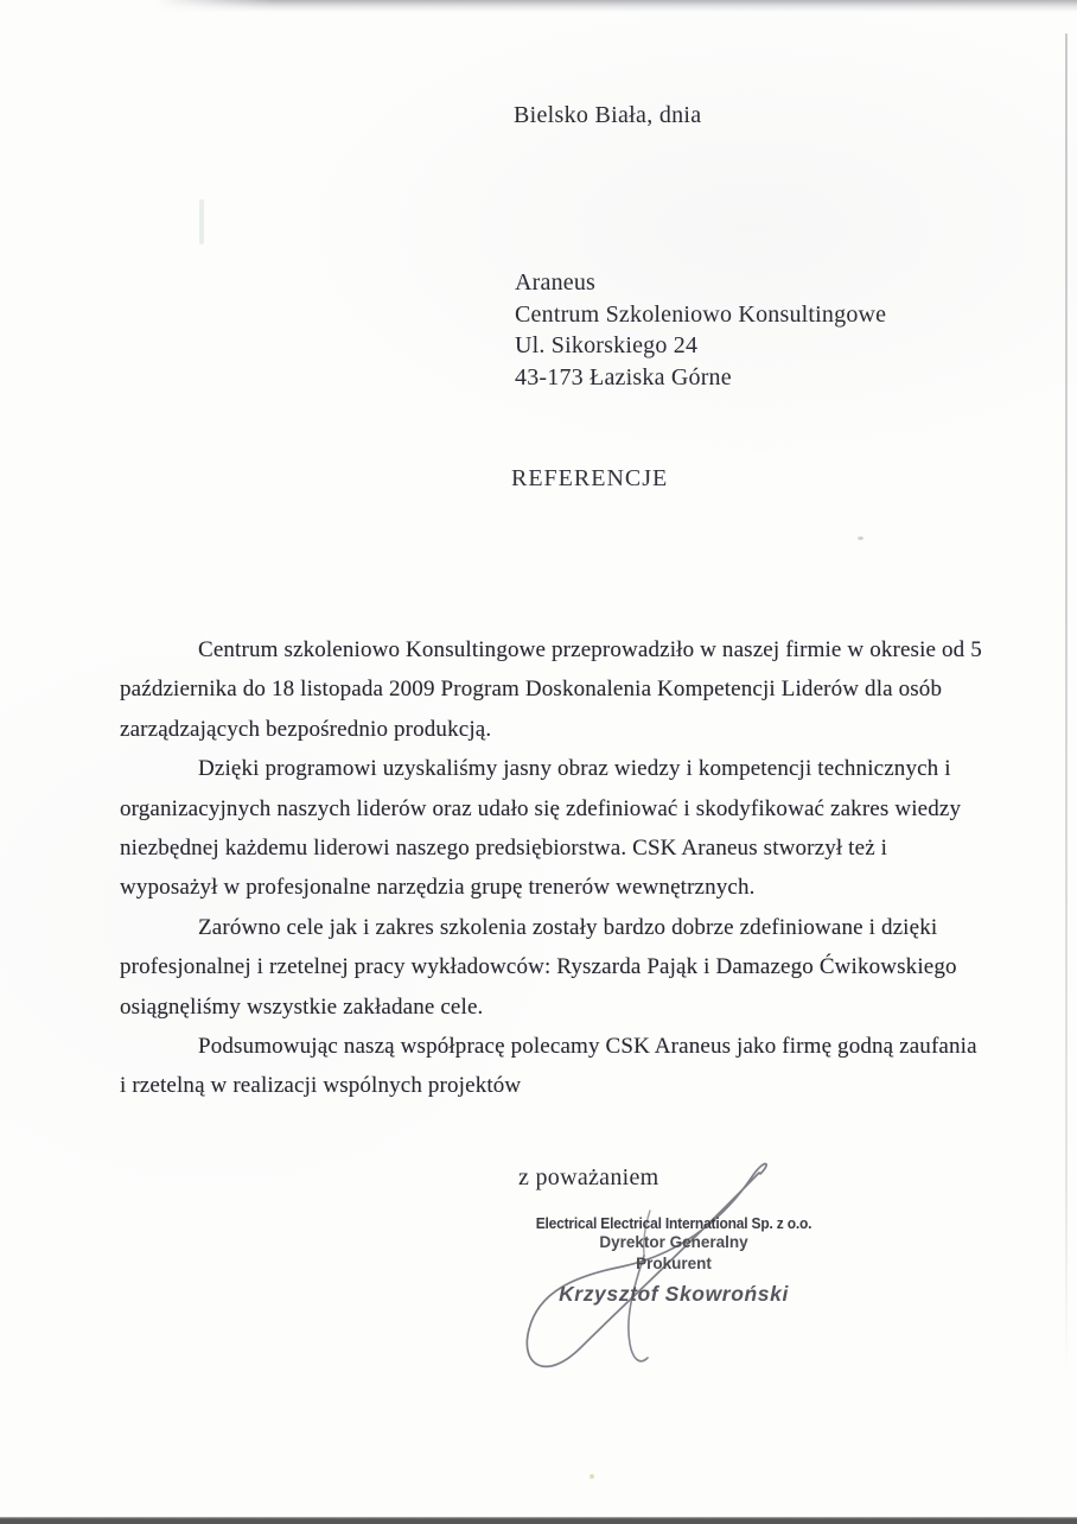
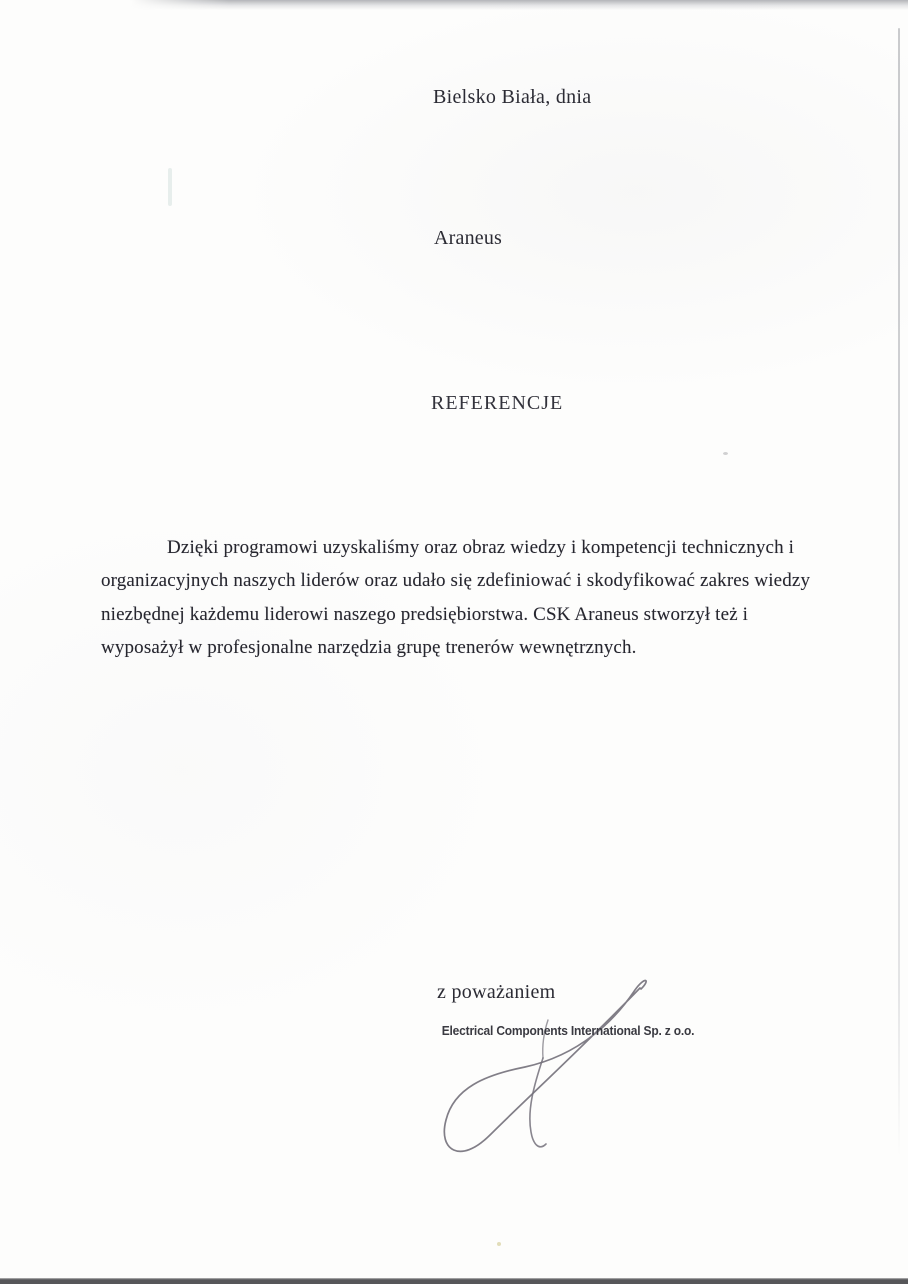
  Bielsko Biała, dnia
  Araneus
- Centrum Szkoleniowo Konsultingowe
- Ul. Sikorskiego 24
- 43-173 Łaziska Górne
  REFERENCJE
- Centrum szkoleniowo Konsultingowe przeprowadziło w naszej firmie w okresie od 5 października do 18 listopada 2009 Program Doskonalenia Kompetencji Liderów dla osób zarządzających bezpośrednio produkcją.
- Dzięki programowi uzyskaliśmy jasny obraz wiedzy i kompetencji technicznych i organizacyjnych naszych liderów oraz udało się zdefiniować i skodyfikować zakres wiedzy niezbędnej każdemu liderowi naszego predsiębiorstwa. CSK Araneus stworzył też i wyposażył w profesjonalne narzędzia grupę trenerów wewnętrznych.
+ Dzięki programowi uzyskaliśmy oraz obraz wiedzy i kompetencji technicznych i organizacyjnych naszych liderów oraz udało się zdefiniować i skodyfikować zakres wiedzy niezbędnej każdemu liderowi naszego predsiębiorstwa. CSK Araneus stworzył też i wyposażył w profesjonalne narzędzia grupę trenerów wewnętrznych.
- Zarówno cele jak i zakres szkolenia zostały bardzo dobrze zdefiniowane i dzięki profesjonalnej i rzetelnej pracy wykładowców: Ryszarda Pająk i Damazego Ćwikowskiego osiągnęliśmy wszystkie zakładane cele.
- Podsumowując naszą współpracę polecamy CSK Araneus jako firmę godną zaufania i rzetelną w realizacji wspólnych projektów
  z poważaniem
- Electrical Electrical International Sp. z o.o.
+ Electrical Components International Sp. z o.o.
- Dyrektor Generalny
- Prokurent
- Krzysztof Skowroński
